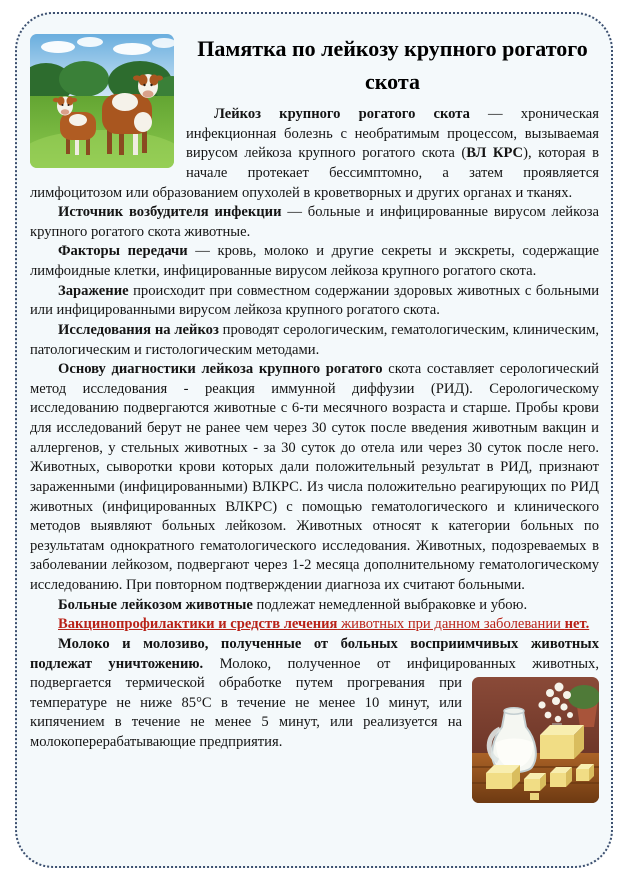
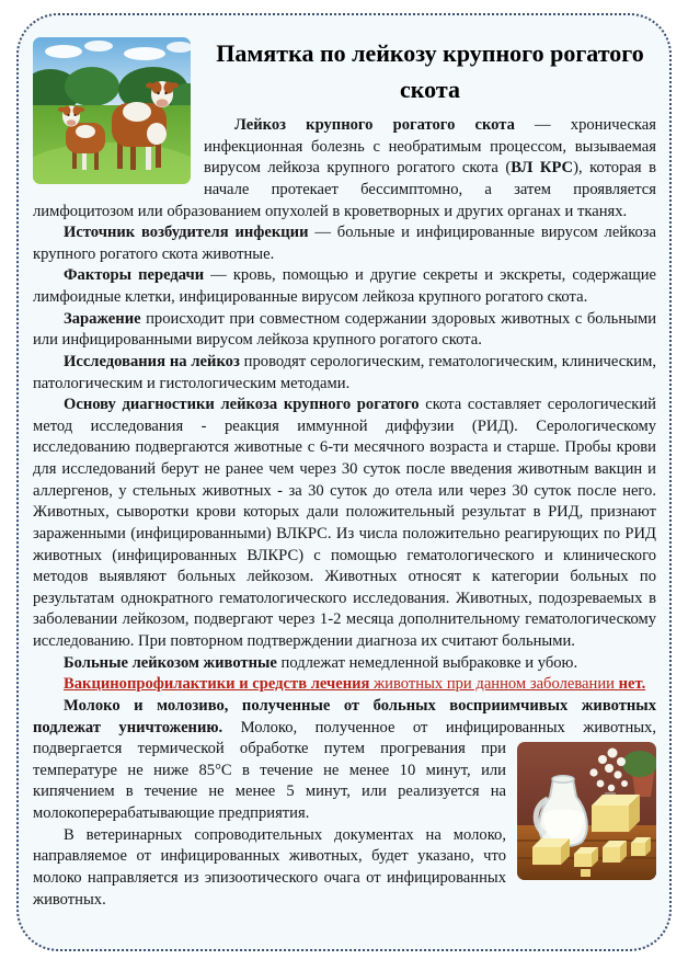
  Памятка по лейкозу крупного рогатого скота
  Лейкоз крупного рогатого скота — хроническая инфекционная болезнь с необратимым процессом, вызываемая вирусом лейкоза крупного рогатого скота (ВЛ КРС), которая в начале протекает бессимптомно, а затем проявляется лимфоцитозом или образованием опухолей в кроветворных и других органах и тканях.
  Источник возбудителя инфекции — больные и инфицированные вирусом лейкоза крупного рогатого скота животные.
- Факторы передачи — кровь, молоко и другие секреты и экскреты, содержащие лимфоидные клетки, инфицированные вирусом лейкоза крупного рогатого скота.
+ Факторы передачи — кровь, помощью и другие секреты и экскреты, содержащие лимфоидные клетки, инфицированные вирусом лейкоза крупного рогатого скота.
  Заражение происходит при совместном содержании здоровых животных с больными или инфицированными вирусом лейкоза крупного рогатого скота.
  Исследования на лейкоз проводят серологическим, гематологическим, клиническим, патологическим и гистологическим методами.
  Основу диагностики лейкоза крупного рогатого скота составляет серологический метод исследования - реакция иммунной диффузии (РИД). Серологическому исследованию подвергаются животные с 6-ти месячного возраста и старше. Пробы крови для исследований берут не ранее чем через 30 суток после введения животным вакцин и аллергенов, у стельных животных - за 30 суток до отела или через 30 суток после него. Животных, сыворотки крови которых дали положительный результат в РИД, признают зараженными (инфицированными) ВЛКРС. Из числа положительно реагирующих по РИД животных (инфицированных ВЛКРС) с помощью гематологического и клинического методов выявляют больных лейкозом. Животных относят к категории больных по результатам однократного гематологического исследования. Животных, подозреваемых в заболевании лейкозом, подвергают через 1-2 месяца дополнительному гематологическому исследованию. При повторном подтверждении диагноза их считают больными.
  Больные лейкозом животные подлежат немедленной выбраковке и убою.
  Вакцинопрофилактики и средств лечения животных при данном заболевании нет.
  Молоко и молозиво, полученные от больных восприимчивых животных подлежат уничтожению. Молоко, полученное от инфицированных животных,
  подвергается термической обработке путем прогревания при температуре не ниже 85°С в течение не менее 10 минут, или кипячением в течение не менее 5 минут, или реализуется на молокоперерабатывающие предприятия.
+ В ветеринарных сопроводительных документах на молоко, направляемое от инфицированных животных, будет указано, что молоко направляется из эпизоотического очага от инфицированных животных.
